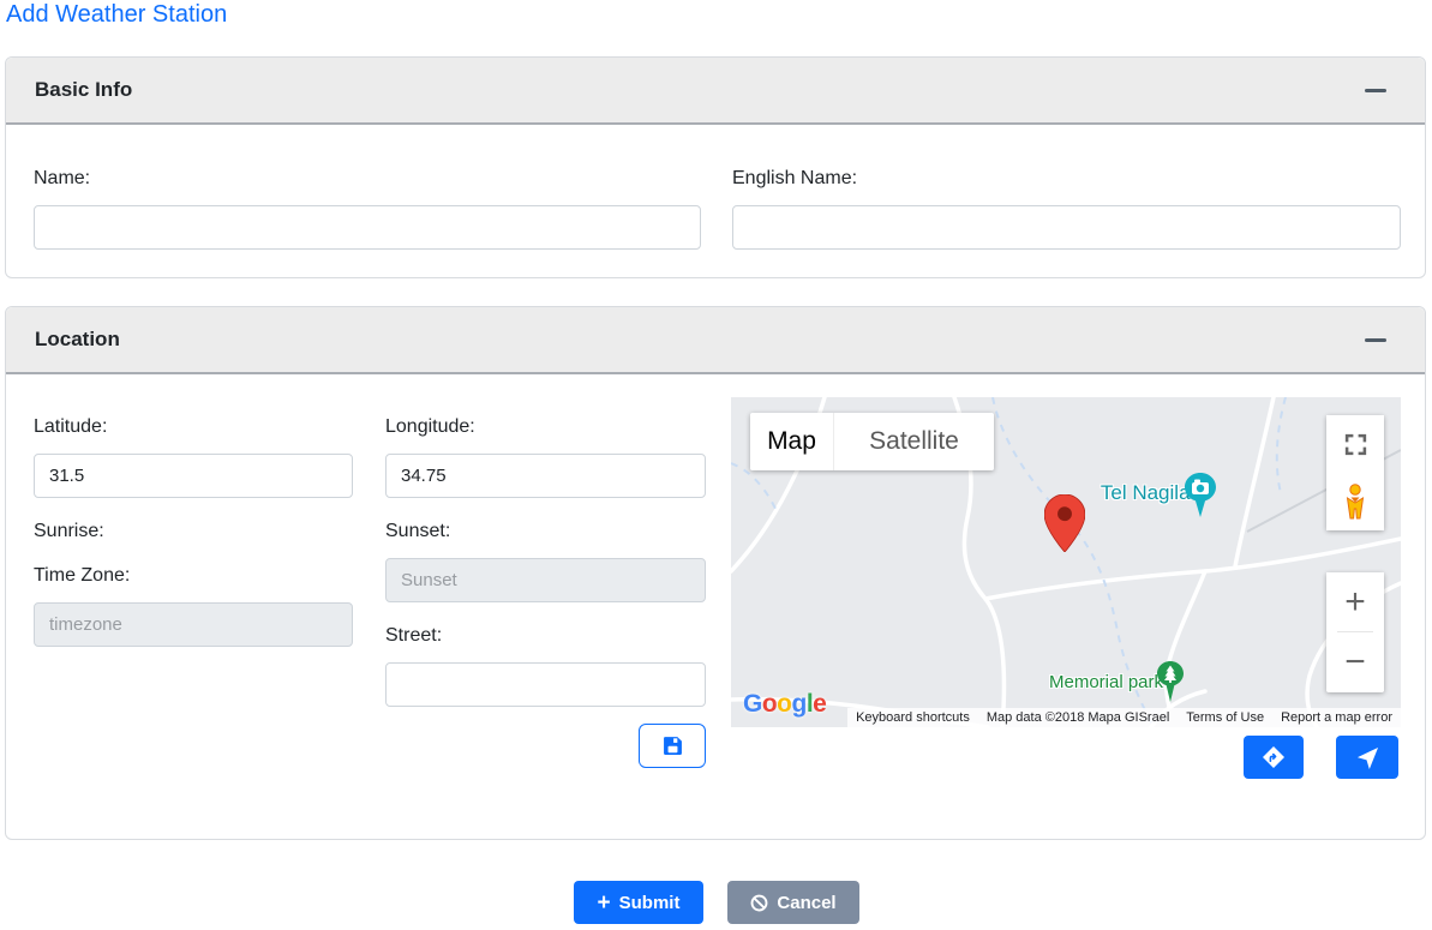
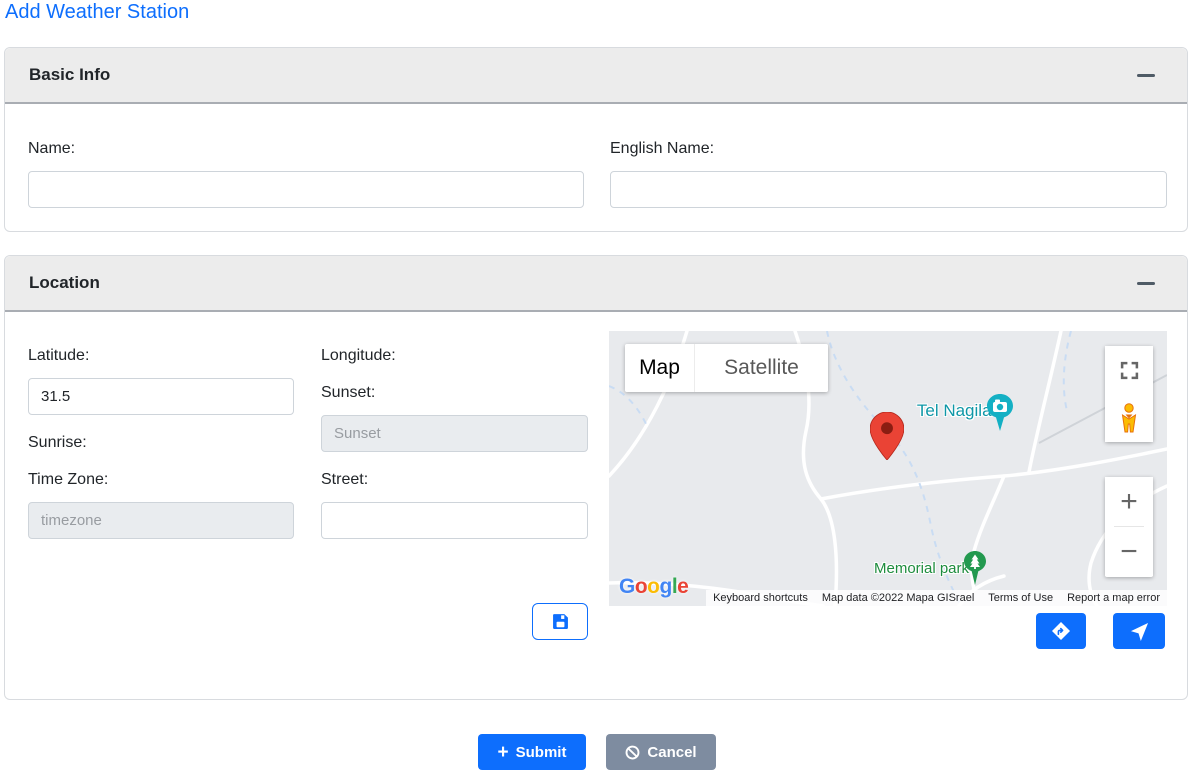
  Add Weather Station
  Basic Info
  Name:
  English Name:
  Location
  Latitude:
  31.5
  Sunrise:
  Time Zone:
  timezone
  Longitude:
- 34.75
  Sunset:
  Sunset
  Street:
  Map
  Satellite
  +
  −
  Tel Nagila
  Memorial park
  Google
  Keyboard shortcuts
- Map data ©2018 Mapa GISrael
+ Map data ©2022 Mapa GISrael
  Terms of Use
  Report a map error
  +
  Submit
  Cancel
